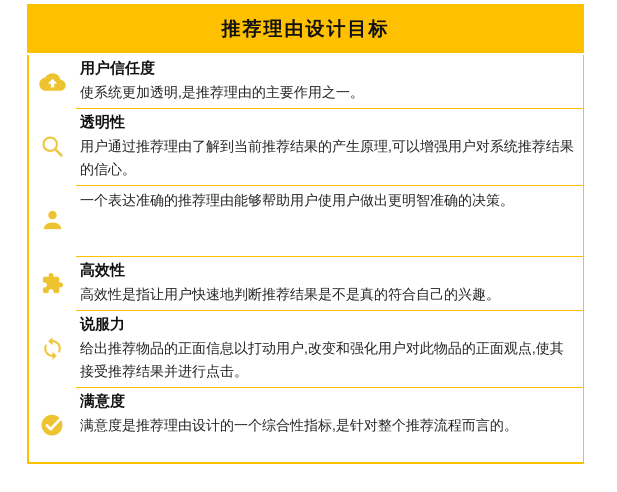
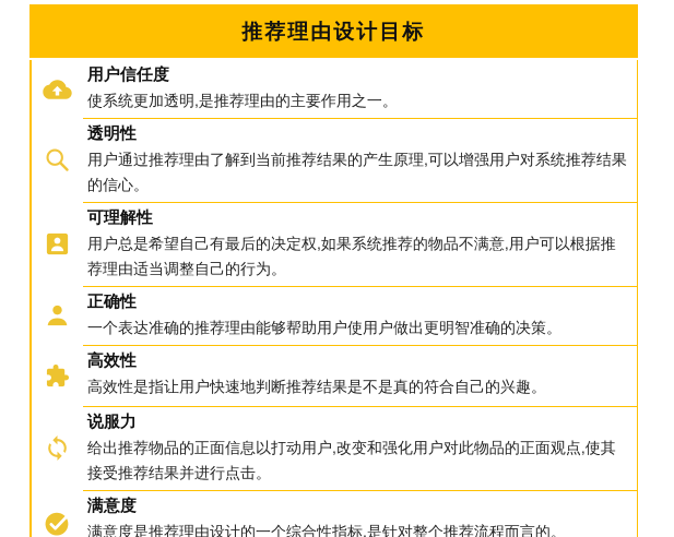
  推荐理由设计目标
  用户信任度
  使系统更加透明,是推荐理由的主要作用之一。
  透明性
  用户通过推荐理由了解到当前推荐结果的产生原理,可以增强用户对系统推荐结果的信心。
+ 可理解性
+ 用户总是希望自己有最后的决定权,如果系统推荐的物品不满意,用户可以根据推荐理由适当调整自己的行为。
+ 正确性
  一个表达准确的推荐理由能够帮助用户使用户做出更明智准确的决策。
  高效性
  高效性是指让用户快速地判断推荐结果是不是真的符合自己的兴趣。
  说服力
  给出推荐物品的正面信息以打动用户,改变和强化用户对此物品的正面观点,使其接受推荐结果并进行点击。
  满意度
  满意度是推荐理由设计的一个综合性指标,是针对整个推荐流程而言的。
